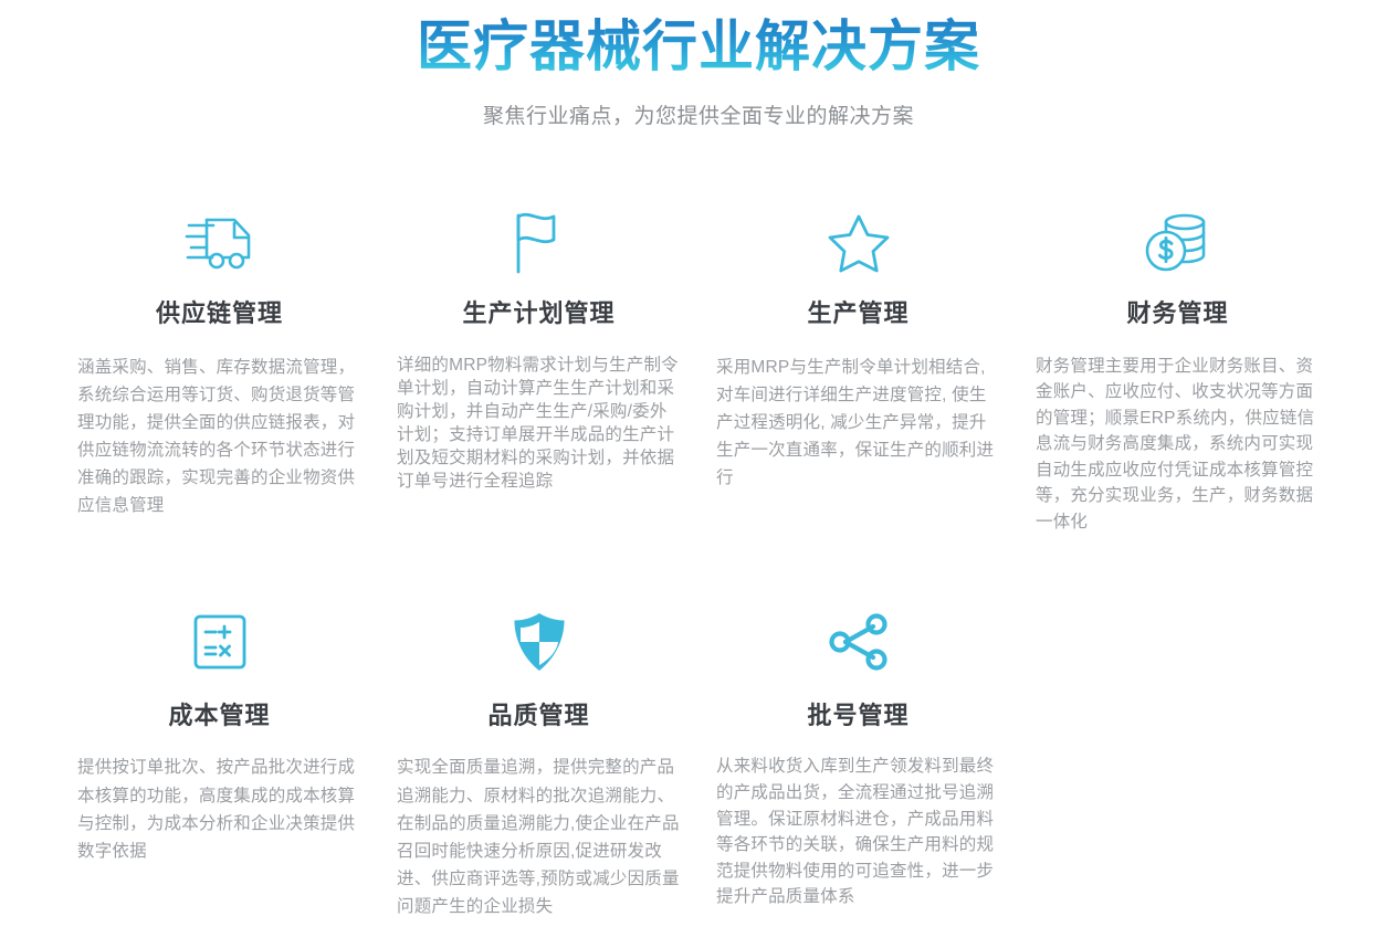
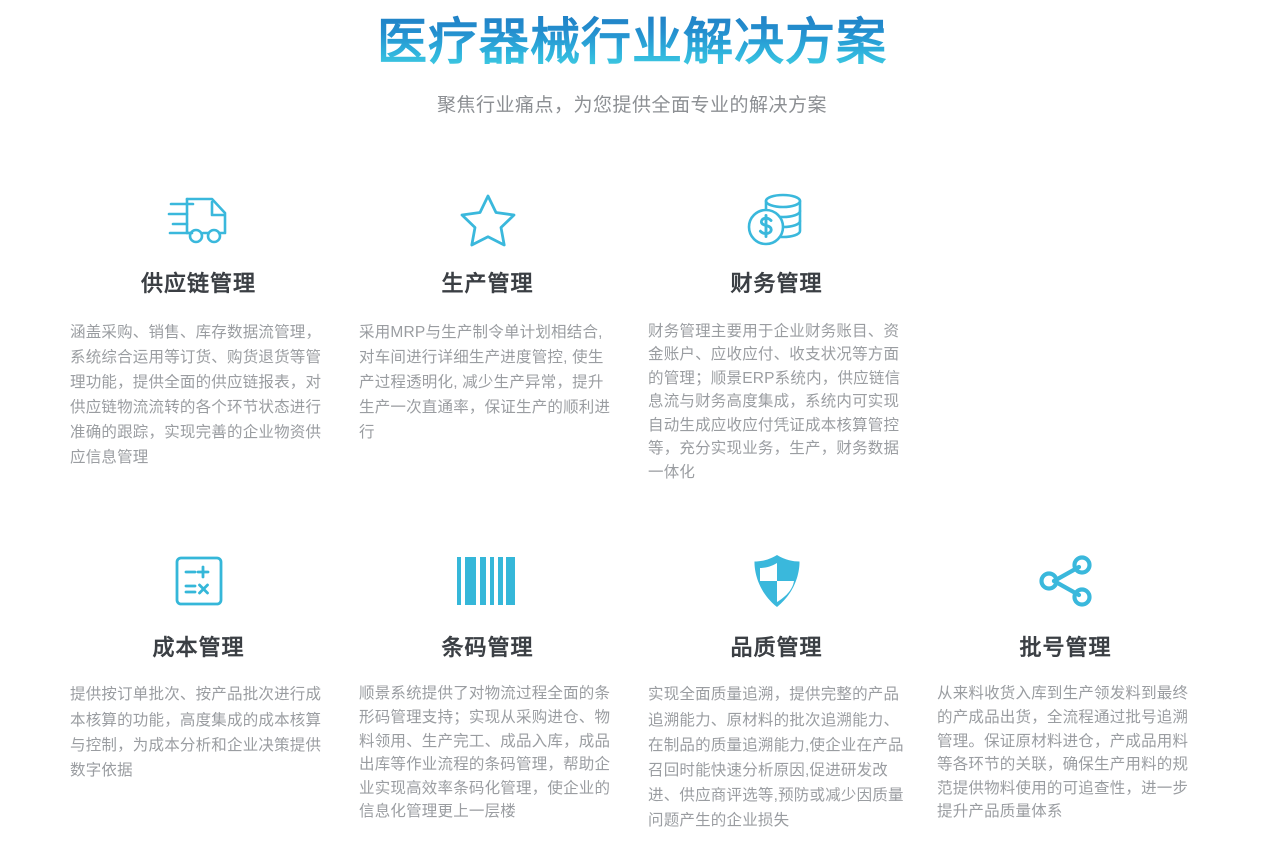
  医疗器械行业解决方案
  聚焦行业痛点，为您提供全面专业的解决方案
  供应链管理
  涵盖采购、销售、库存数据流管理，系统综合运用等订货、购货退货等管理功能，提供全面的供应链报表，对供应链物流流转的各个环节状态进行准确的跟踪，实现完善的企业物资供应信息管理
- 生产计划管理
- 详细的MRP物料需求计划与生产制令单计划，自动计算产生生产计划和采购计划，并自动产生生产/采购/委外计划；支持订单展开半成品的生产计划及短交期材料的采购计划，并依据订单号进行全程追踪
  生产管理
  采用MRP与生产制令单计划相结合, 对车间进行详细生产进度管控, 使生产过程透明化, 减少生产异常，提升生产一次直通率，保证生产的顺利进行
  财务管理
  财务管理主要用于企业财务账目、资金账户、应收应付、收支状况等方面的管理；顺景ERP系统内，供应链信息流与财务高度集成，系统内可实现自动生成应收应付凭证成本核算管控等，充分实现业务，生产，财务数据一体化
  成本管理
  提供按订单批次、按产品批次进行成本核算的功能，高度集成的成本核算与控制，为成本分析和企业决策提供数字依据
+ 条码管理
+ 顺景系统提供了对物流过程全面的条形码管理支持；实现从采购进仓、物料领用、生产完工、成品入库，成品出库等作业流程的条码管理，帮助企业实现高效率条码化管理，使企业的信息化管理更上一层楼
  品质管理
  实现全面质量追溯，提供完整的产品追溯能力、原材料的批次追溯能力、在制品的质量追溯能力,使企业在产品召回时能快速分析原因,促进研发改进、供应商评选等,预防或减少因质量问题产生的企业损失
  批号管理
  从来料收货入库到生产领发料到最终的产成品出货，全流程通过批号追溯管理。保证原材料进仓，产成品用料等各环节的关联，确保生产用料的规范提供物料使用的可追查性，进一步提升产品质量体系
